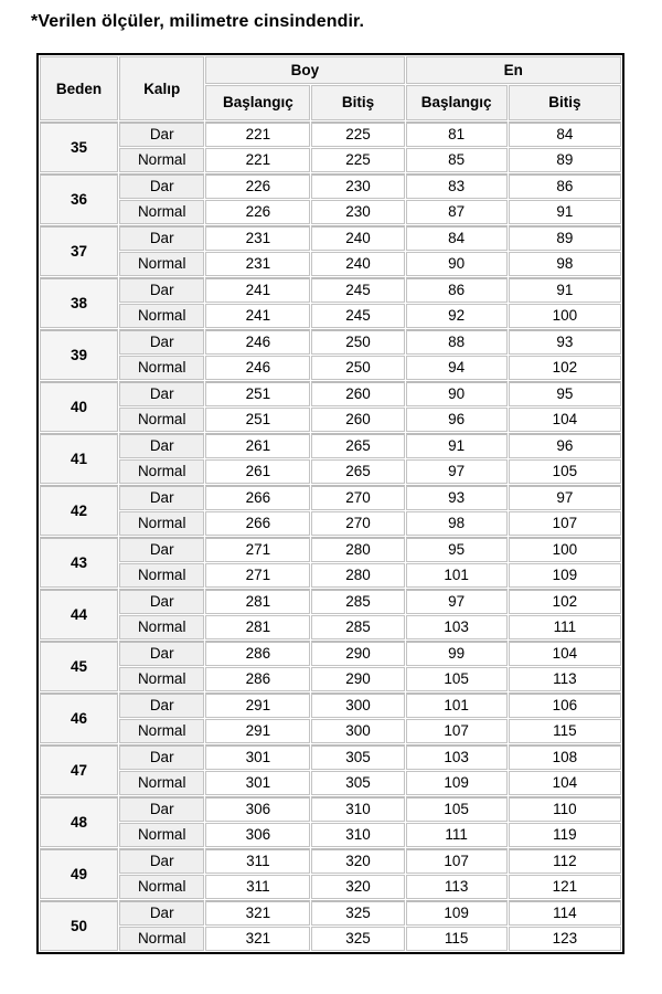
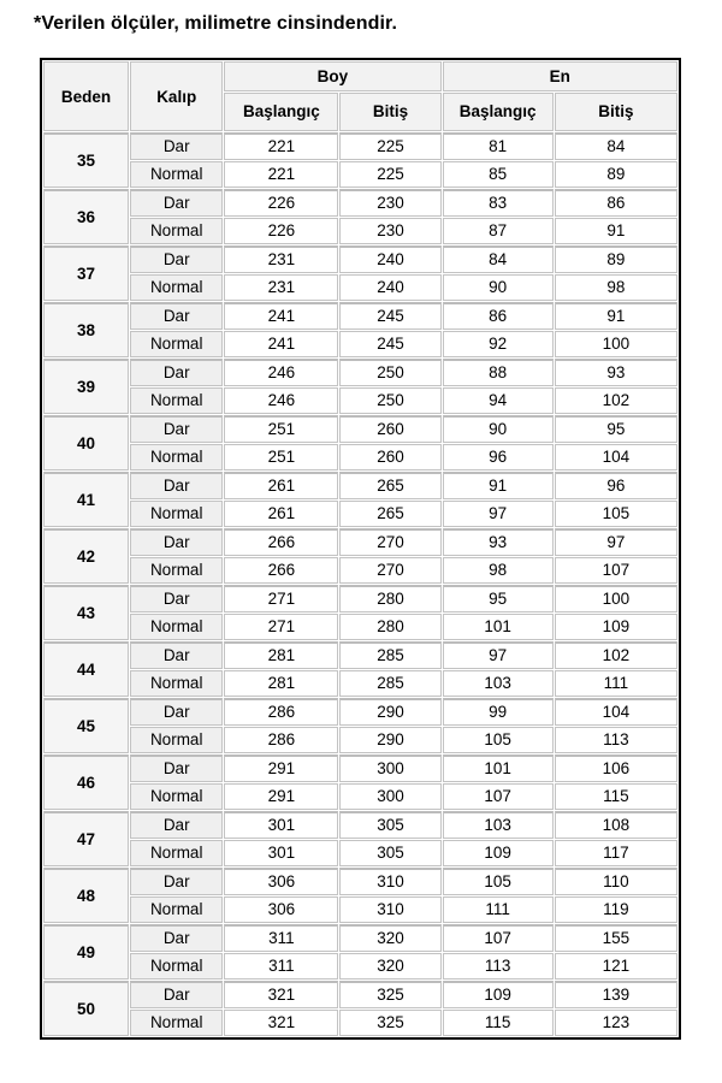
  *Verilen ölçüler, milimetre cinsindendir.
  Beden	Kalıp	Boy	En
  Başlangıç	Bitiş	Başlangıç	Bitiş
  35	Dar	221	225	81	84
  Normal	221	225	85	89
  36	Dar	226	230	83	86
  Normal	226	230	87	91
  37	Dar	231	240	84	89
  Normal	231	240	90	98
  38	Dar	241	245	86	91
  Normal	241	245	92	100
  39	Dar	246	250	88	93
  Normal	246	250	94	102
  40	Dar	251	260	90	95
  Normal	251	260	96	104
  41	Dar	261	265	91	96
  Normal	261	265	97	105
  42	Dar	266	270	93	97
  Normal	266	270	98	107
  43	Dar	271	280	95	100
  Normal	271	280	101	109
  44	Dar	281	285	97	102
  Normal	281	285	103	111
  45	Dar	286	290	99	104
  Normal	286	290	105	113
  46	Dar	291	300	101	106
  Normal	291	300	107	115
  47	Dar	301	305	103	108
- Normal	301	305	109	104
+ Normal	301	305	109	117
  48	Dar	306	310	105	110
  Normal	306	310	111	119
- 49	Dar	311	320	107	112
+ 49	Dar	311	320	107	155
  Normal	311	320	113	121
- 50	Dar	321	325	109	114
+ 50	Dar	321	325	109	139
  Normal	321	325	115	123
